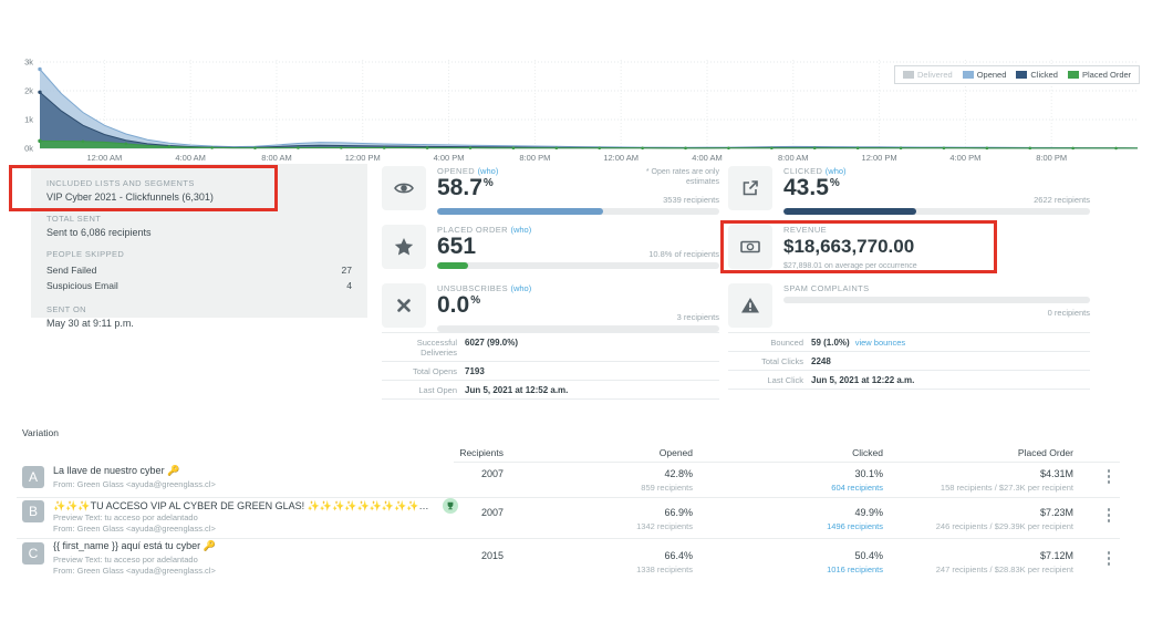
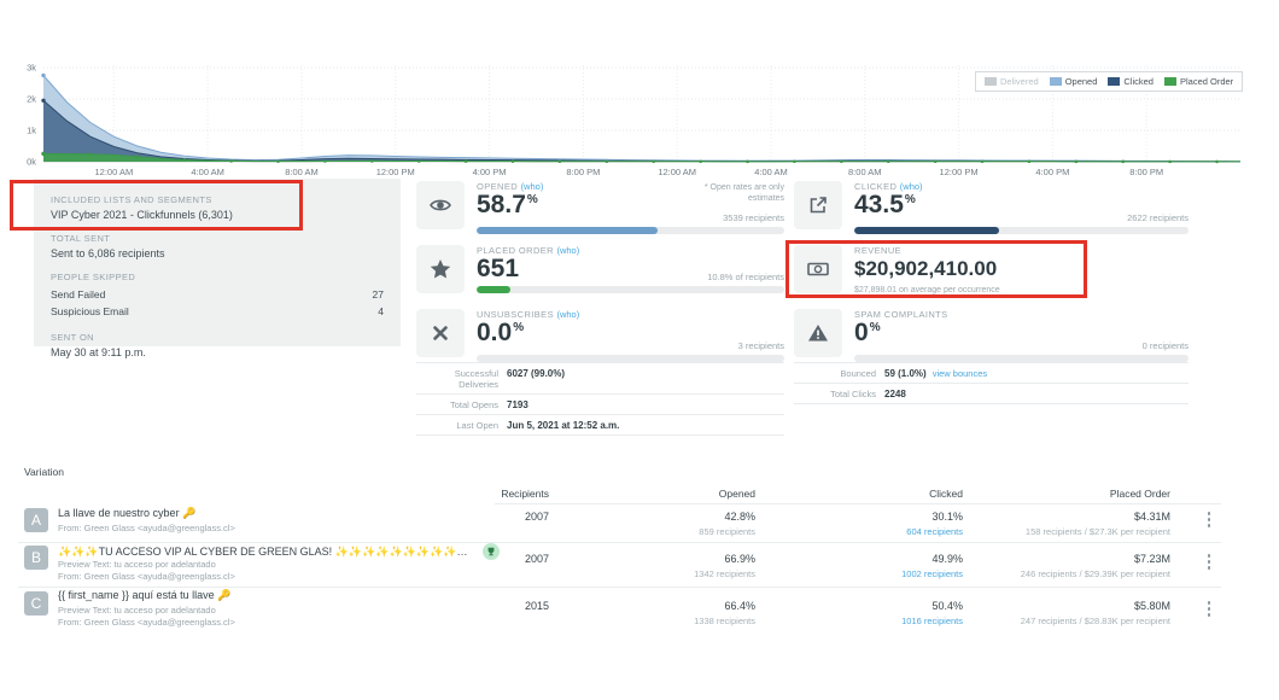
  0k
  1k
  2k
  3k
  12:00 AM
  4:00 AM
  8:00 AM
  12:00 PM
  4:00 PM
  8:00 PM
  12:00 AM
  4:00 AM
  8:00 AM
  12:00 PM
  4:00 PM
  8:00 PM
  Delivered
  Opened
  Clicked
  Placed Order
  INCLUDED LISTS AND SEGMENTS
  VIP Cyber 2021 - Clickfunnels (6,301)
  TOTAL SENT
  Sent to 6,086 recipients
  PEOPLE SKIPPED
  Send Failed
  27
  Suspicious Email
  4
  SENT ON
  May 30 at 9:11 p.m.
  OPENED (who)
  58.7%
  3539 recipients
  CLICKED (who)
  43.5%
  2622 recipients
  PLACED ORDER (who)
  651
  10.8% of recipients
  REVENUE
- $18,663,770.00
+ $20,902,410.00
  UNSUBSCRIBES (who)
  0.0%
  3 recipients
  SPAM COMPLAINTS
+ 0%
  0 recipients
  Successful Deliveries
  6027 (99.0%)
  Total Opens
  7193
  Last Open
  Jun 5, 2021 at 12:52 a.m.
  Bounced
  59 (1.0%)
  view bounces
  Total Clicks
  2248
- Last Click
- Jun 5, 2021 at 12:22 a.m.
  Variation
  Recipients
  Opened
  Clicked
  Placed Order
  A
  La llave de nuestro cyber 🔑
  From: Green Glass <ayuda@greenglass.cl>
  2007
  42.8%
  859 recipients
  30.1%
  604 recipients
  $4.31M
  158 recipients / $27.3K per recipient
  B
  ✨✨✨TU ACCESO VIP AL CYBER DE GREEN GLAS! ✨✨✨✨✨✨✨✨✨✨✨
  Preview Text: tu acceso por adelantado
  From: Green Glass <ayuda@greenglass.cl>
  2007
  66.9%
  1342 recipients
  49.9%
- 1496 recipients
+ 1002 recipients
  $7.23M
  246 recipients / $29.39K per recipient
  C
- {{ first_name }} aquí está tu cyber 🔑
+ {{ first_name }} aquí está tu llave 🔑
  Preview Text: tu acceso por adelantado
  From: Green Glass <ayuda@greenglass.cl>
  2015
  66.4%
  1338 recipients
  50.4%
  1016 recipients
- $7.12M
+ $5.80M
  247 recipients / $28.83K per recipient
